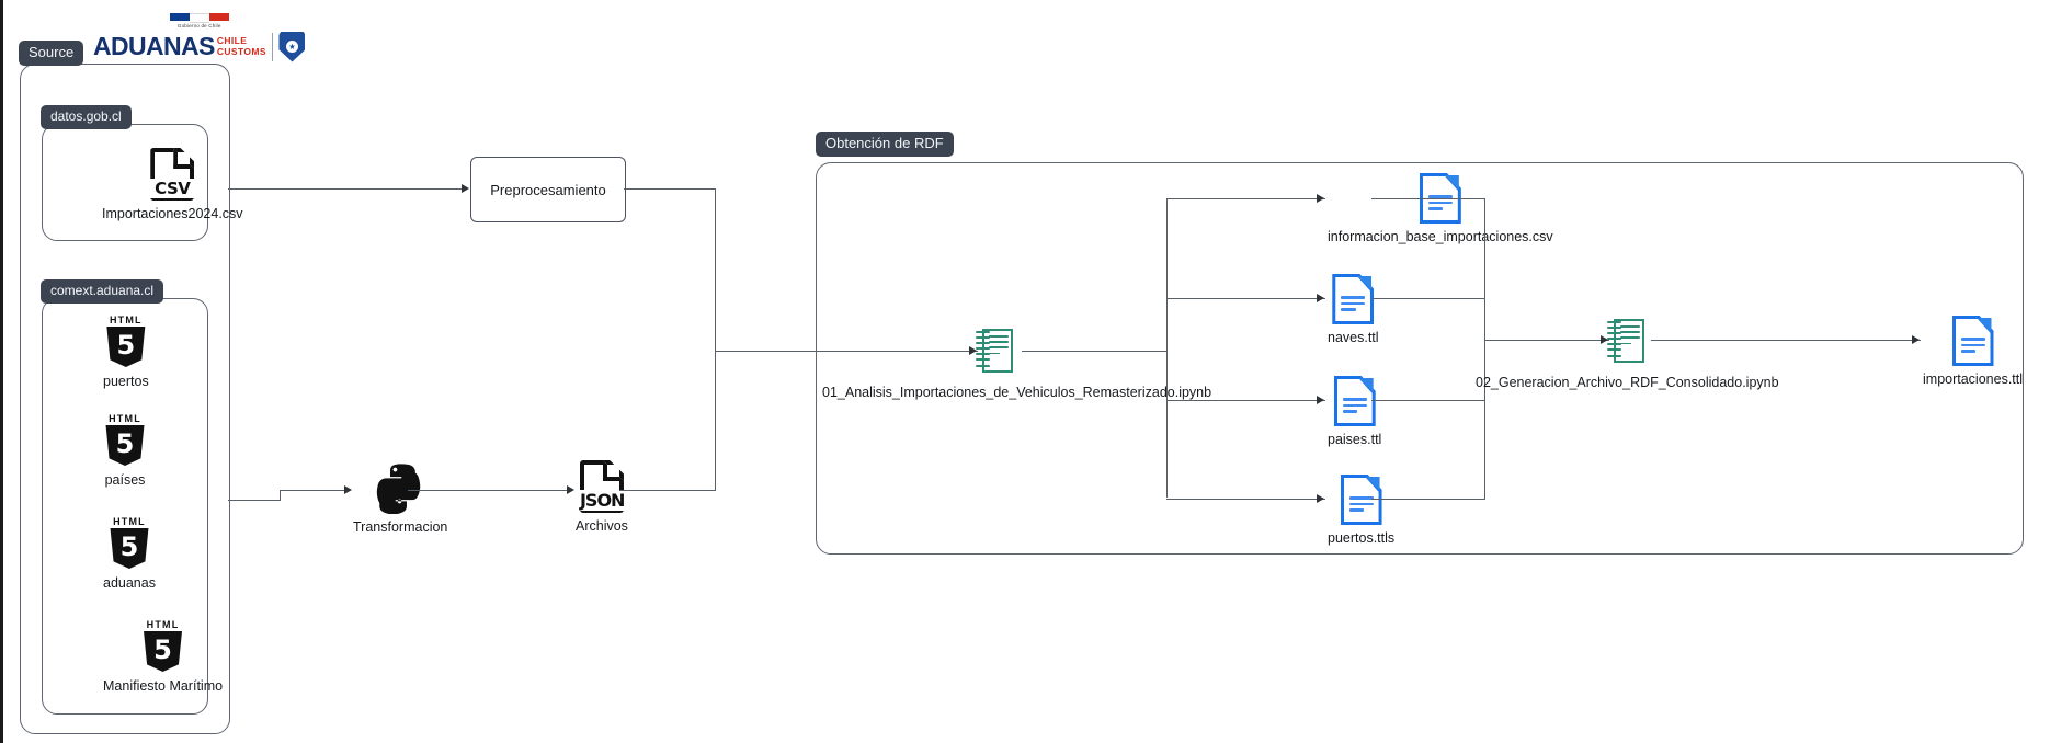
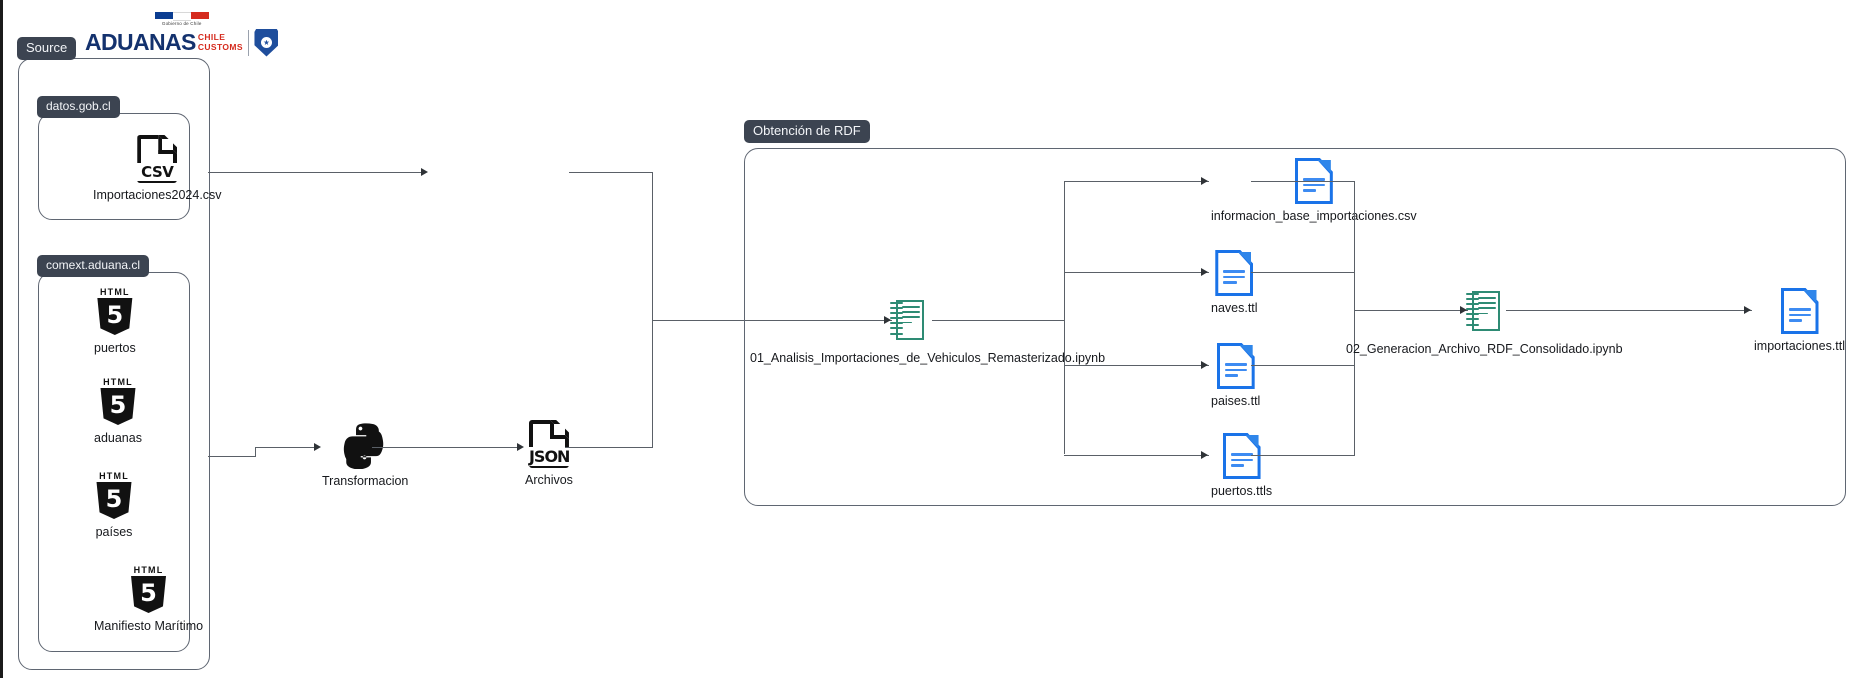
  ADUANAS
  CHILE
  CUSTOMS
  Source
  datos.gob.cl
  CSV
  Importaciones2024.csv
  comext.aduana.cl
  HTML
  5
  puertos
  HTML
  5
- países
+ aduanas
  HTML
  5
- aduanas
+ países
  HTML
  5
  Manifiesto Marítimo
- Preprocesamiento
  Transformacion
  JSON
  Archivos
  Obtención de RDF
  01_Analisis_Importaciones_de_Vehiculos_Remasterizado.ipynb
  informacion_base_importaciones.csv
  naves.ttl
  paises.ttl
  puertos.ttls
  02_Generacion_Archivo_RDF_Consolidado.ipynb
  importaciones.ttl
